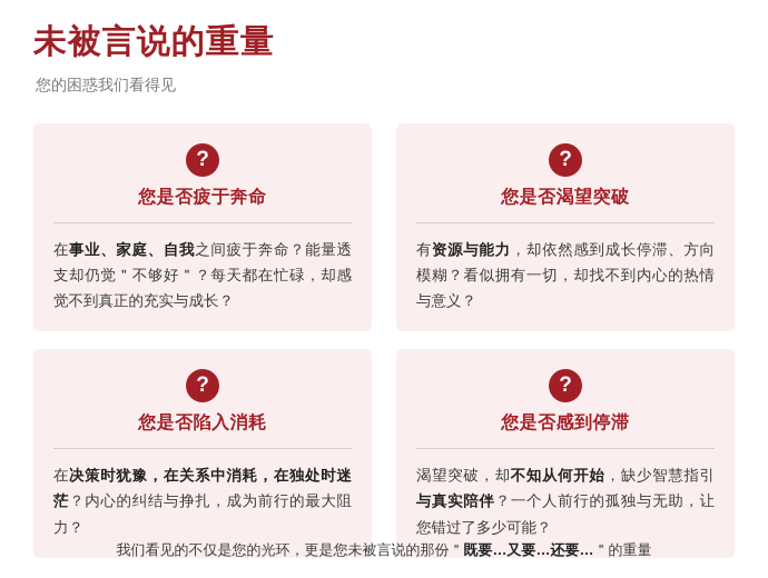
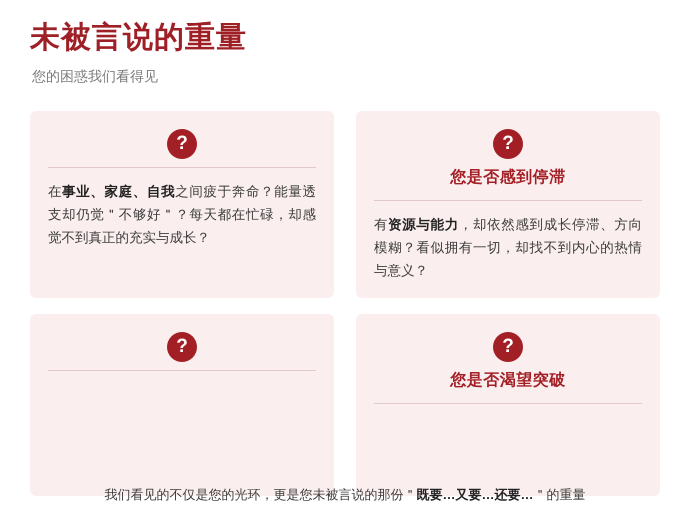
  未被言说的重量
  您的困惑我们看得见
  ?
- 您是否疲于奔命
  在事业、家庭、自我之间疲于奔命？能量透支却仍觉＂不够好＂？每天都在忙碌，却感觉不到真正的充实与成长？
  ?
- 您是否渴望突破
+ 您是否感到停滞
  有资源与能力，却依然感到成长停滞、方向模糊？看似拥有一切，却找不到内心的热情与意义？
  ?
- 您是否陷入消耗
- 在决策时犹豫，在关系中消耗，在独处时迷茫？内心的纠结与挣扎，成为前行的最大阻力？
  ?
- 您是否感到停滞
+ 您是否渴望突破
- 渴望突破，却不知从何开始，缺少智慧指引与真实陪伴？一个人前行的孤独与无助，让您错过了多少可能？
  我们看见的不仅是您的光环，更是您未被言说的那份＂既要…又要…还要…＂的重量
